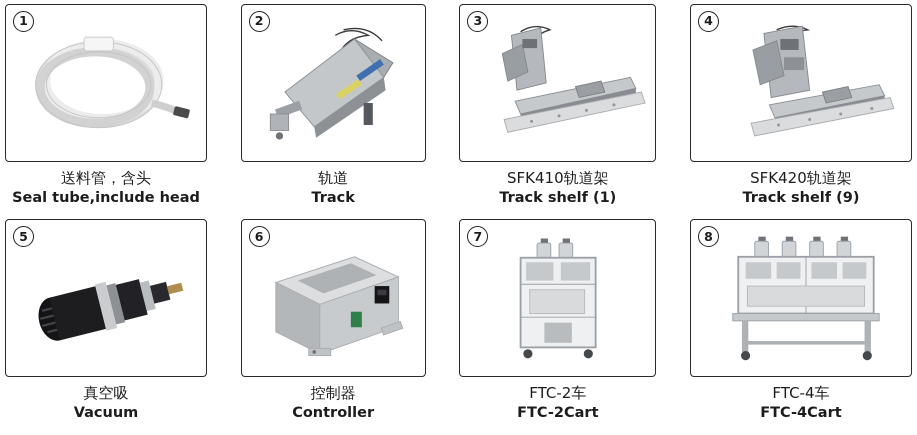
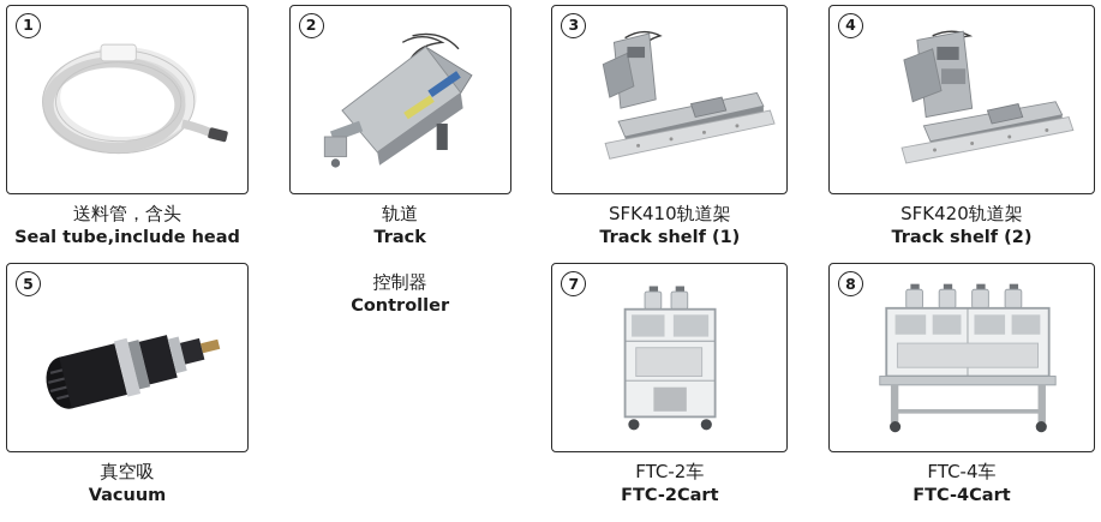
  1
  送料管，含头
  Seal tube,include head
  2
  轨道
  Track
  3
  SFK410轨道架
  Track shelf (1)
  4
  SFK420轨道架
- Track shelf (9)
+ Track shelf (2)
  5
  真空吸
  Vacuum
- 6
  控制器
  Controller
  7
  FTC-2车
  FTC-2Cart
  8
  FTC-4车
  FTC-4Cart
